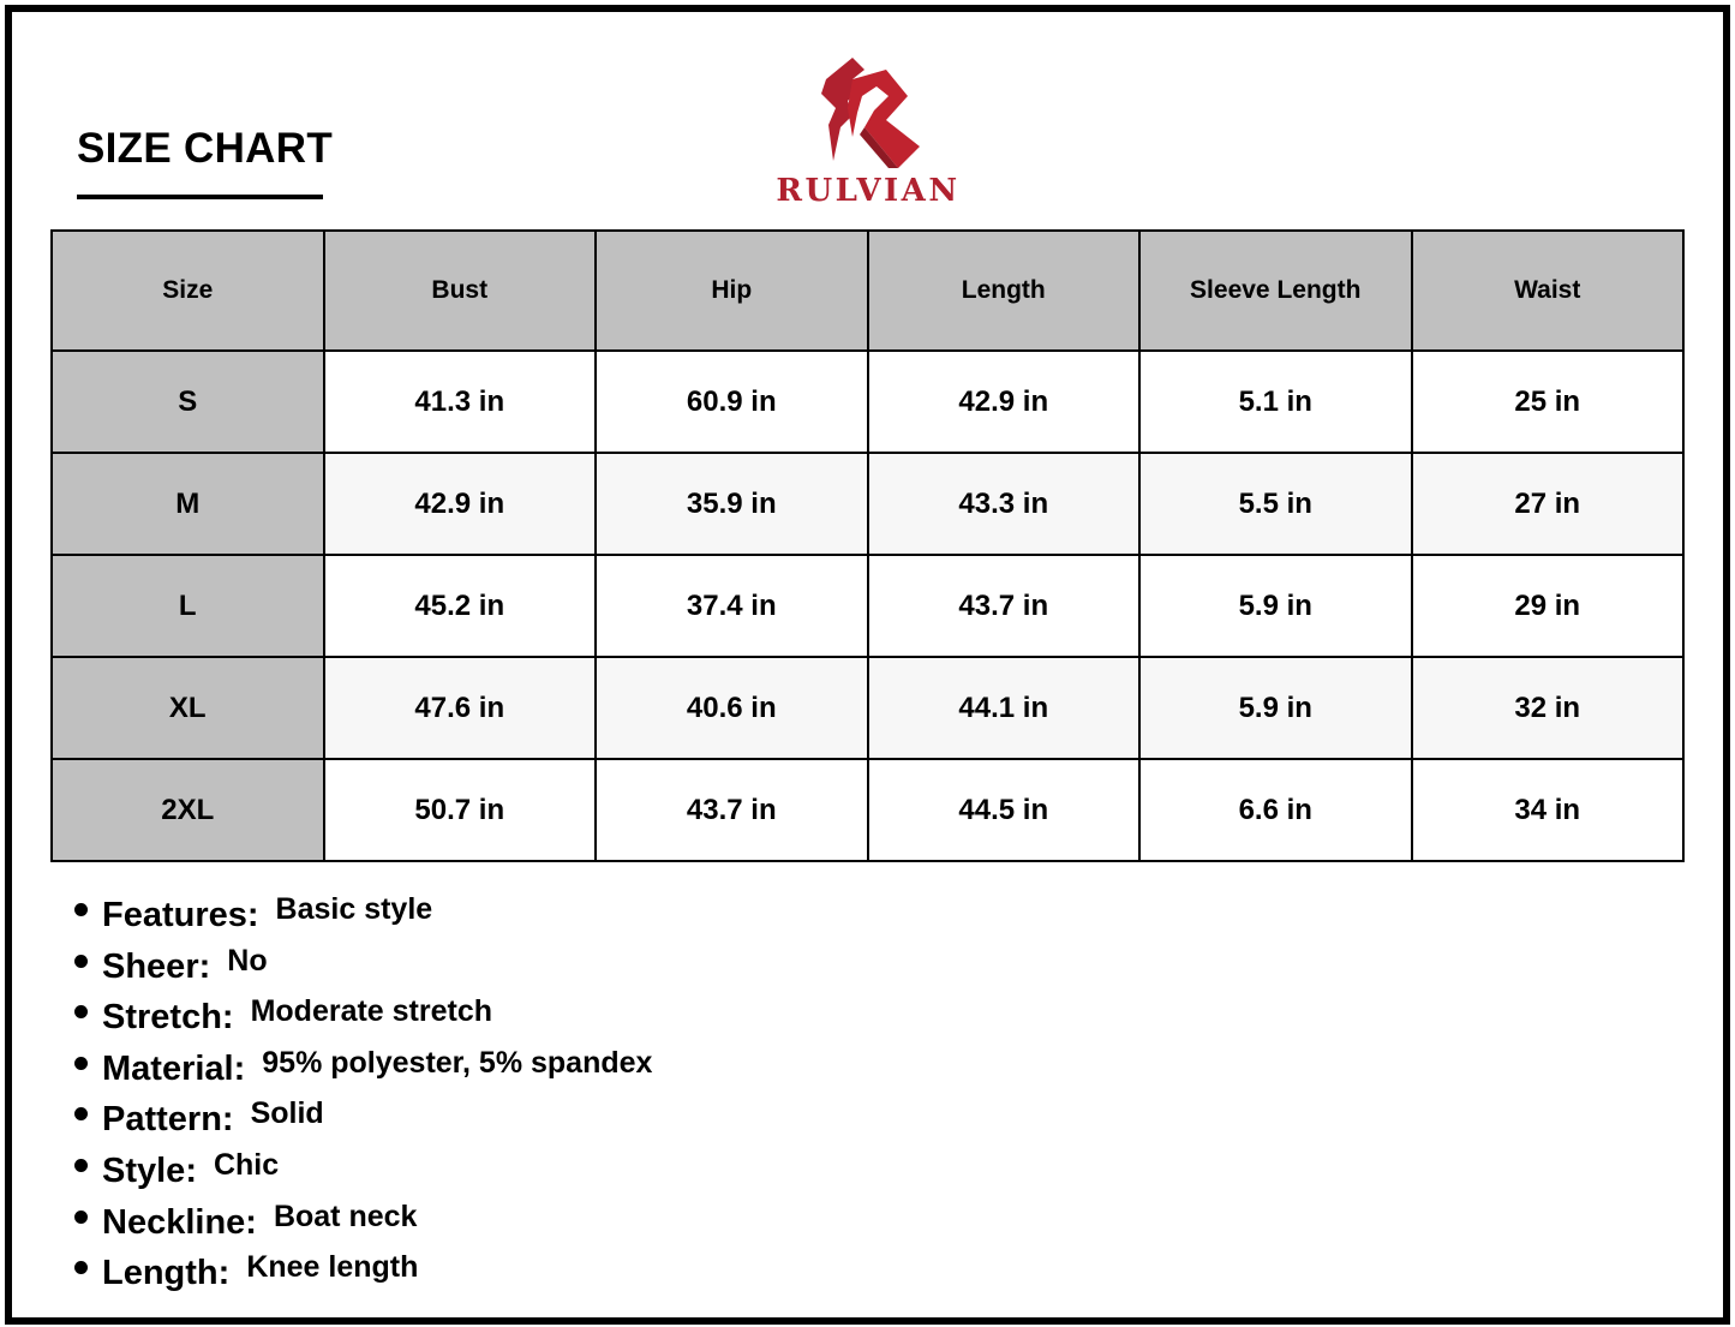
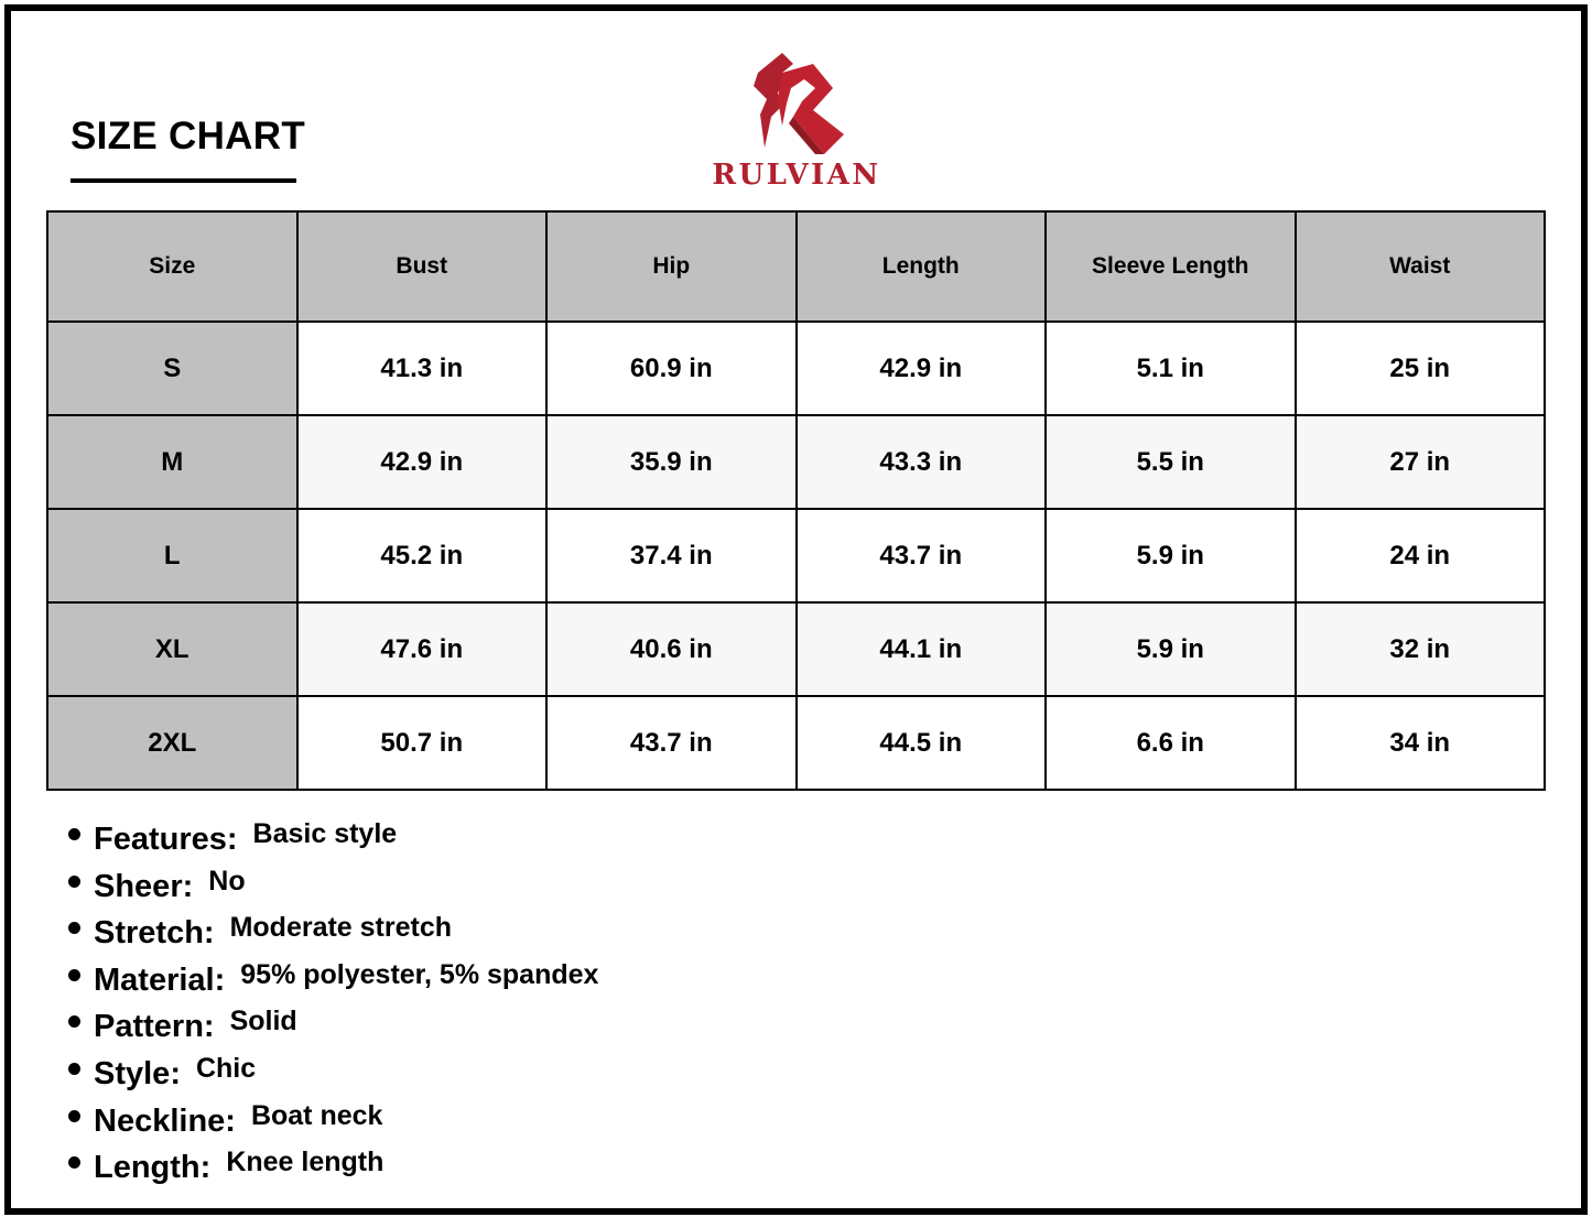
  SIZE CHART
  RULVIAN
  Size	Bust	Hip	Length	Sleeve Length	Waist
  S	41.3 in	60.9 in	42.9 in	5.1 in	25 in
  M	42.9 in	35.9 in	43.3 in	5.5 in	27 in
- L	45.2 in	37.4 in	43.7 in	5.9 in	29 in
+ L	45.2 in	37.4 in	43.7 in	5.9 in	24 in
  XL	47.6 in	40.6 in	44.1 in	5.9 in	32 in
  2XL	50.7 in	43.7 in	44.5 in	6.6 in	34 in
  Features:
  Basic style
  Sheer:
  No
  Stretch:
  Moderate stretch
  Material:
  95% polyester, 5% spandex
  Pattern:
  Solid
  Style:
  Chic
  Neckline:
  Boat neck
  Length:
  Knee length
